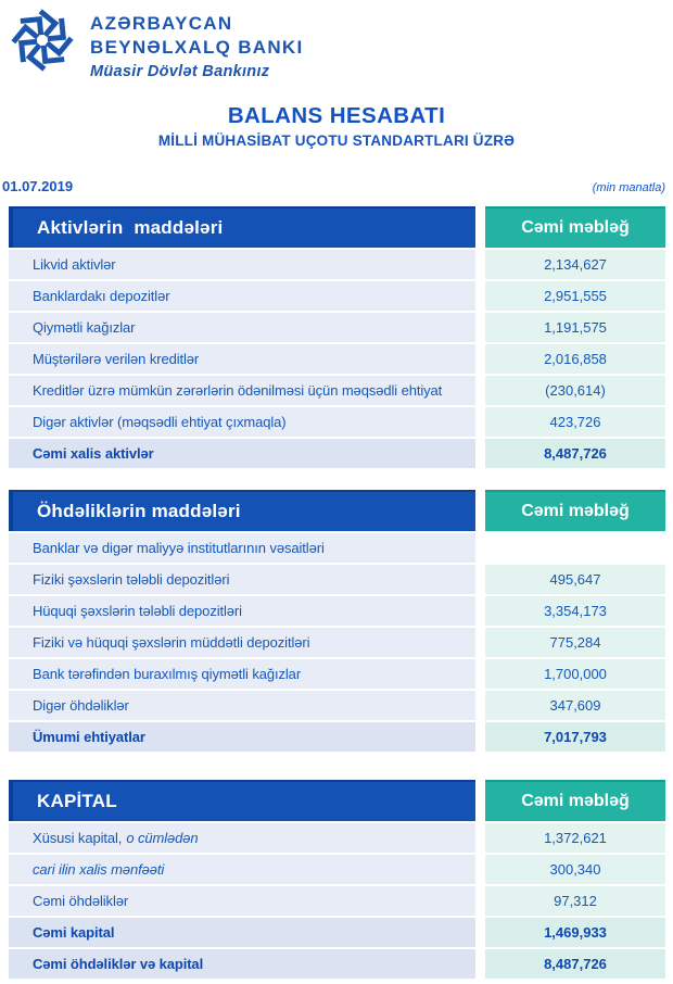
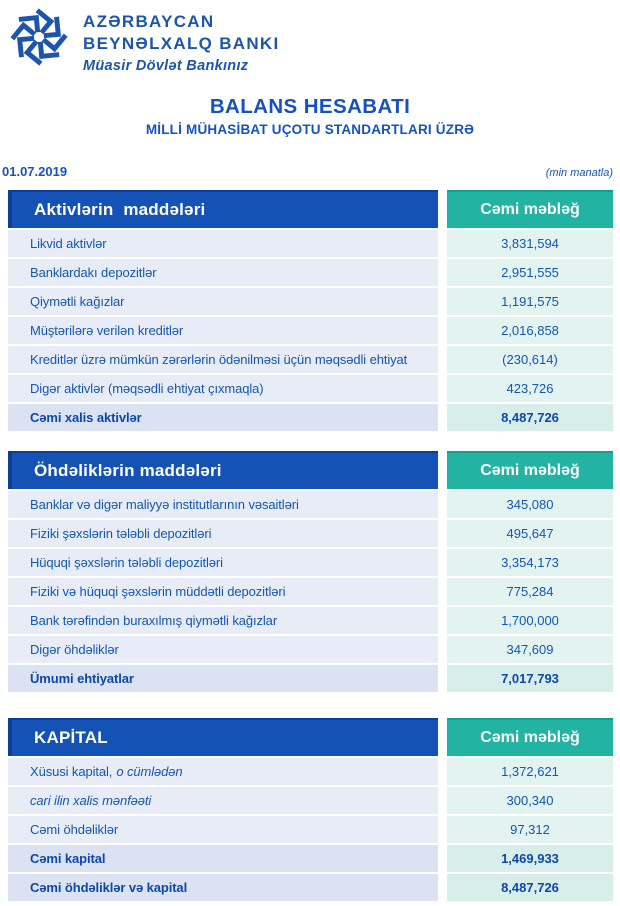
  AZƏRBAYCAN
  BEYNƏLXALQ BANKI
  Müasir Dövlət Bankınız
  BALANS HESABATI
  MİLLİ MÜHASİBAT UÇOTU STANDARTLARI ÜZRƏ
  01.07.2019
  (min manatla)
  Aktivlərin maddələri
  Cəmi məbləğ
  Likvid aktivlər
- 2,134,627
+ 3,831,594
  Banklardakı depozitlər
  2,951,555
  Qiymətli kağızlar
  1,191,575
  Müştərilərə verilən kreditlər
  2,016,858
  Kreditlər üzrə mümkün zərərlərin ödənilməsi üçün məqsədli ehtiyat
  (230,614)
  Digər aktivlər (məqsədli ehtiyat çıxmaqla)
  423,726
  Cəmi xalis aktivlər
  8,487,726
  Öhdəliklərin maddələri
  Cəmi məbləğ
  Banklar və digər maliyyə institutlarının vəsaitləri
+ 345,080
  Fiziki şəxslərin tələbli depozitləri
  495,647
  Hüquqi şəxslərin tələbli depozitləri
  3,354,173
  Fiziki və hüquqi şəxslərin müddətli depozitləri
  775,284
  Bank tərəfindən buraxılmış qiymətli kağızlar
  1,700,000
  Digər öhdəliklər
  347,609
  Ümumi ehtiyatlar
  7,017,793
  KAPİTAL
  Cəmi məbləğ
  Xüsusi kapital,
  o cümlədən
  1,372,621
  cari ilin xalis mənfəəti
  300,340
  Cəmi öhdəliklər
  97,312
  Cəmi kapital
  1,469,933
  Cəmi öhdəliklər və kapital
  8,487,726
